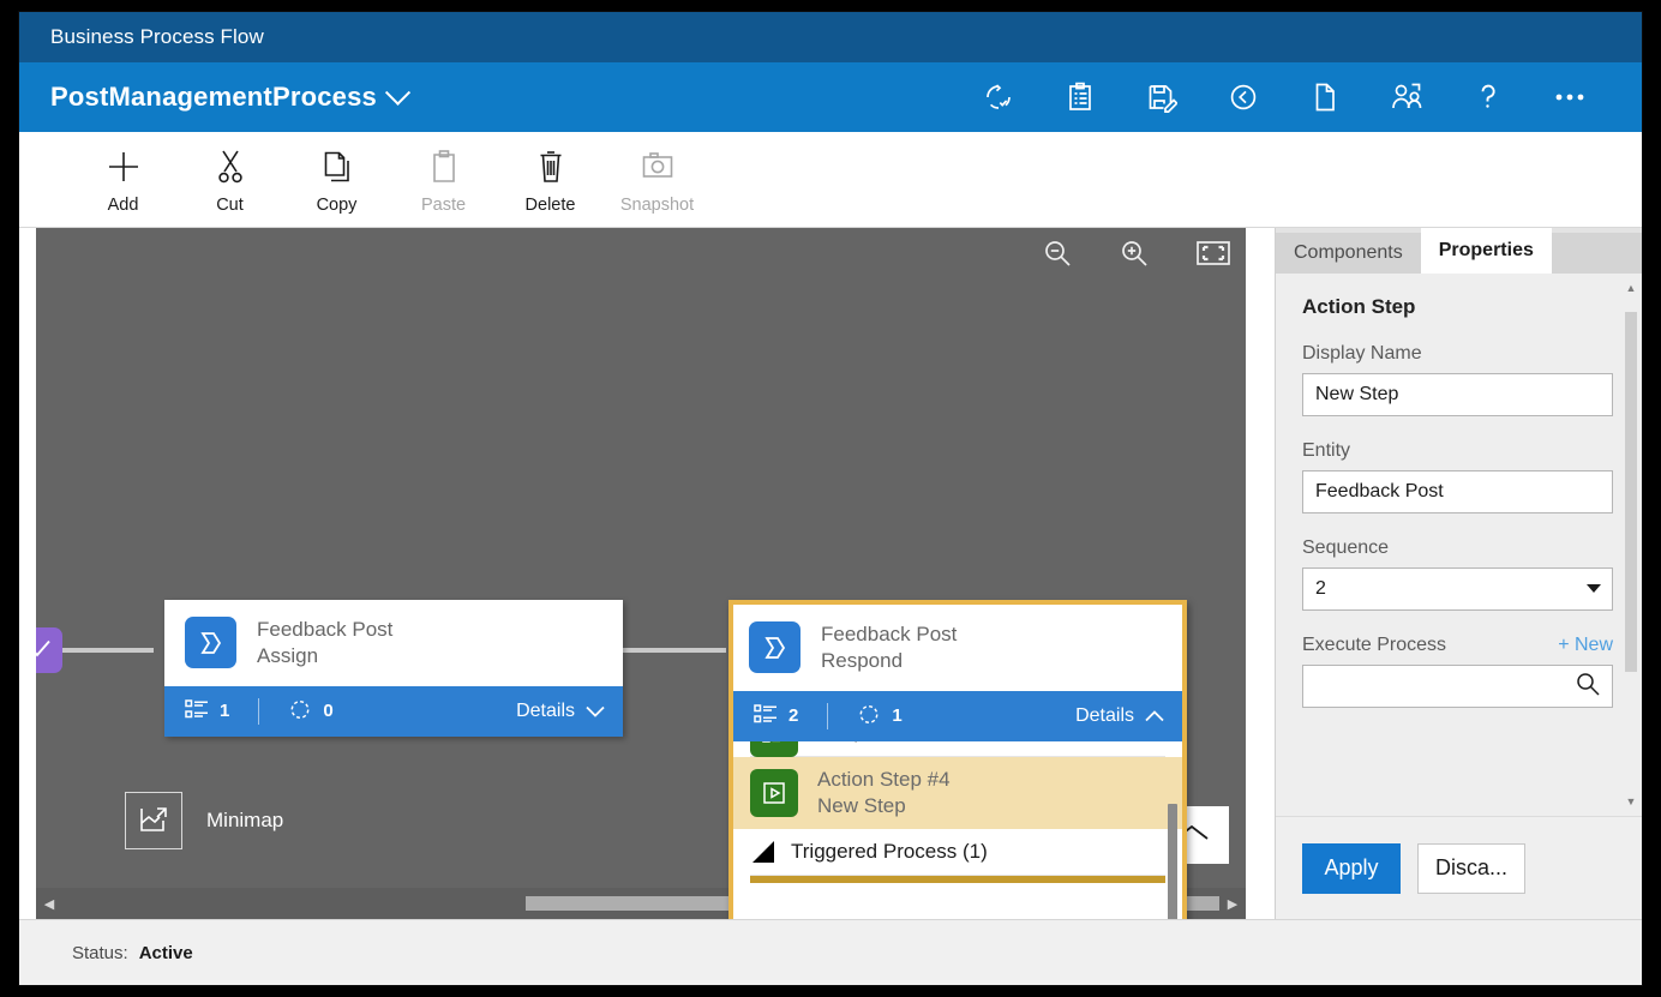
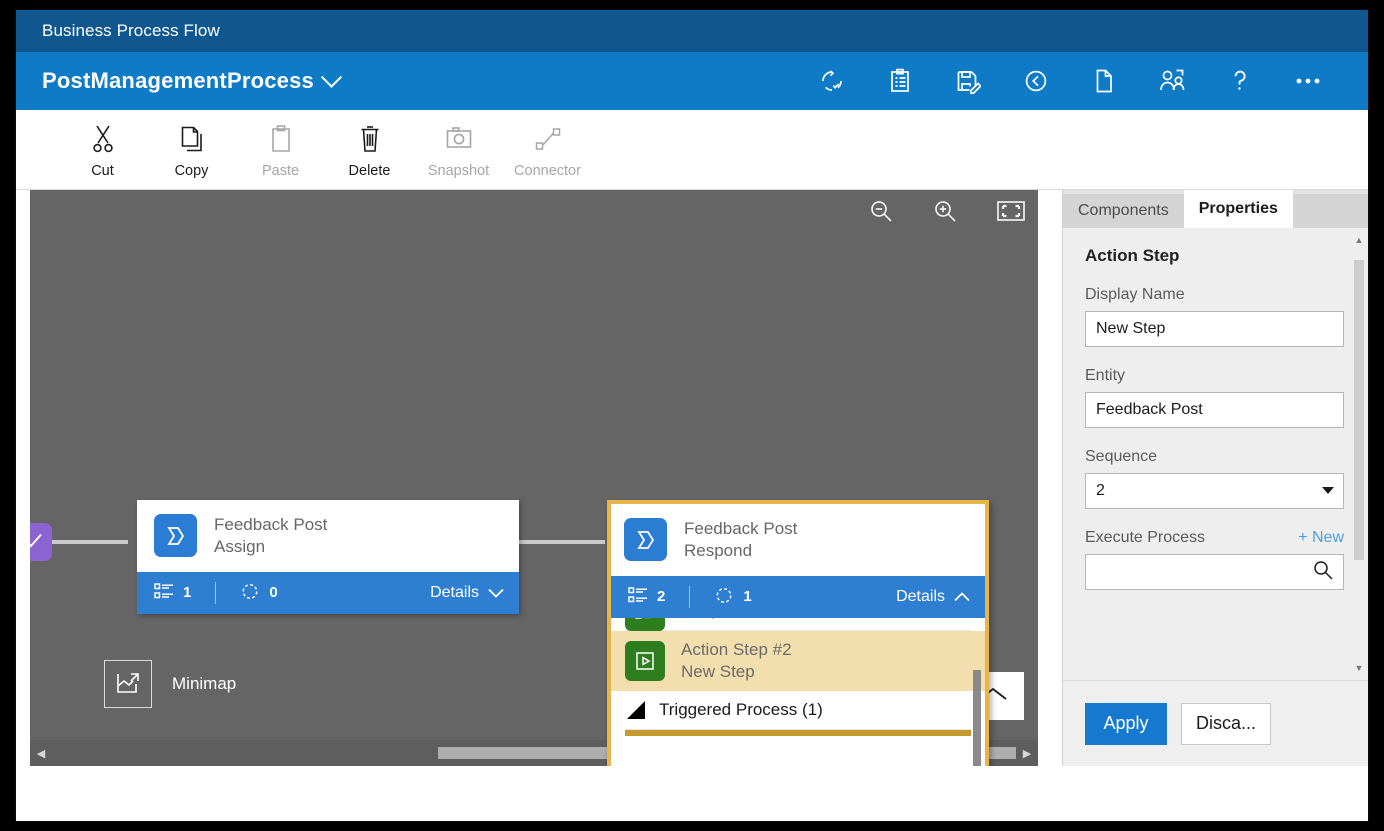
  Business Process Flow
  PostManagementProcess
- Add
  Cut
  Copy
  Paste
  Delete
  Snapshot
+ Connector
  Feedback Post
  Assign
  1
  0
  Details
  Feedback Post
  Respond
  2
  1
  Details
- Action Step #4
+ Action Step #2
  New Step
  Triggered Process (1)
  Minimap
  ◀
  ▶
  Components
  Properties
  Action Step
  Display Name
  New Step
  Entity
  Feedback Post
  Sequence
  2
  Execute Process
  + New
  ▲
  ▼
  Apply
  Disca...
- Status:
- Active
